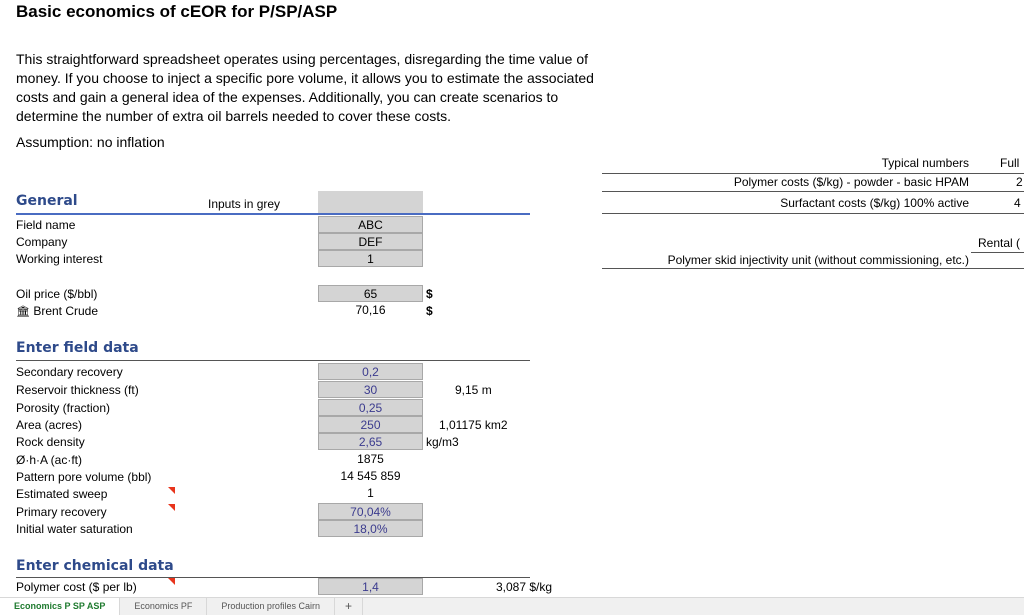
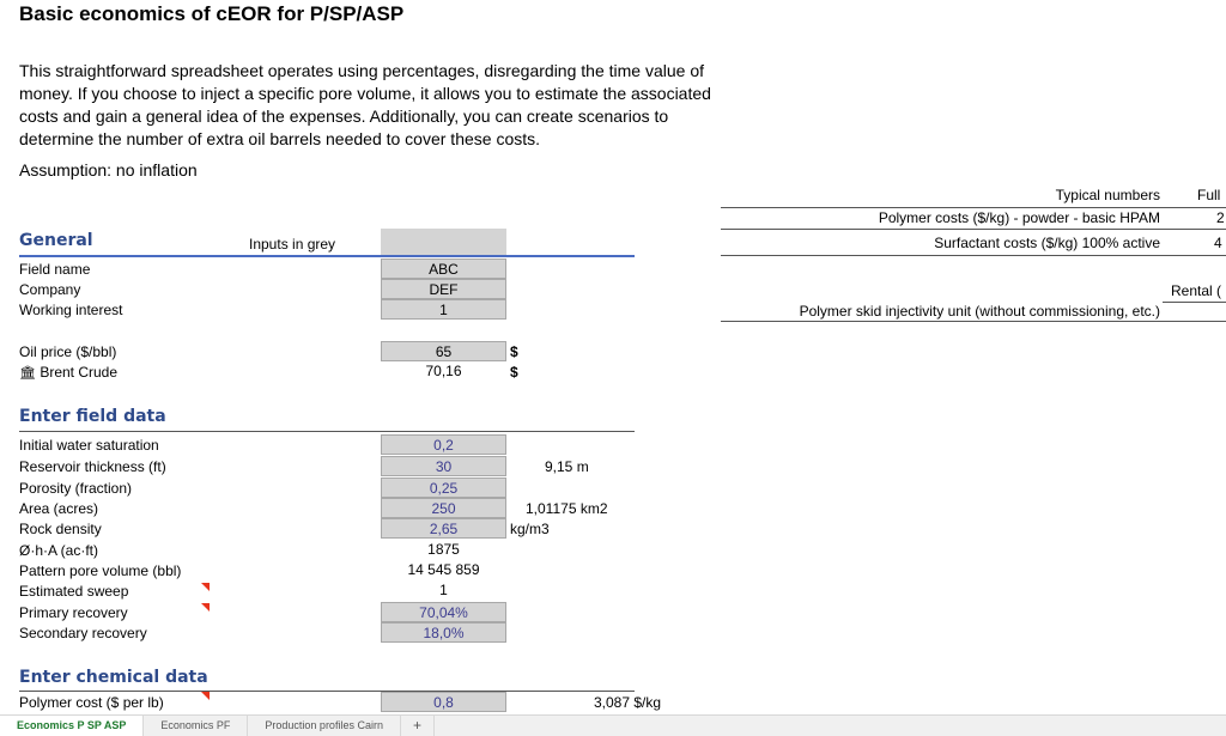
  Basic economics of cEOR for P/SP/ASP
  This straightforward spreadsheet operates using percentages, disregarding the time value of money. If you choose to inject a specific pore volume, it allows you to estimate the associated costs and gain a general idea of the expenses. Additionally, you can create scenarios to determine the number of extra oil barrels needed to cover these costs.
  Assumption: no inflation
  General
  Inputs in grey
  Field name
  ABC
  Company
  DEF
  Working interest
  1
  Oil price ($/bbl)
  65
  $
  🏛 Brent Crude
  70,16
  $
  Enter field data
- Secondary recovery
+ Initial water saturation
  0,2
  Reservoir thickness (ft)
  30
  9,15 m
  Porosity (fraction)
  0,25
  Area (acres)
  250
  1,01175 km2
  Rock density
  2,65
  kg/m3
  Ø·h·A (ac·ft)
  1875
  Pattern pore volume (bbl)
  14 545 859
  Estimated sweep
  1
  Primary recovery
  70,04%
- Initial water saturation
+ Secondary recovery
  18,0%
  Enter chemical data
  Polymer cost ($ per lb)
- 1,4
+ 0,8
  3,087 $/kg
  Typical numbers
  Full
  Polymer costs ($/kg) - powder - basic HPAM
  2
  Surfactant costs ($/kg) 100% active
  4
  Rental (
  Polymer skid injectivity unit (without commissioning, etc.)
  Economics P SP ASP
  Economics PF
  Production profiles Cairn
  +
